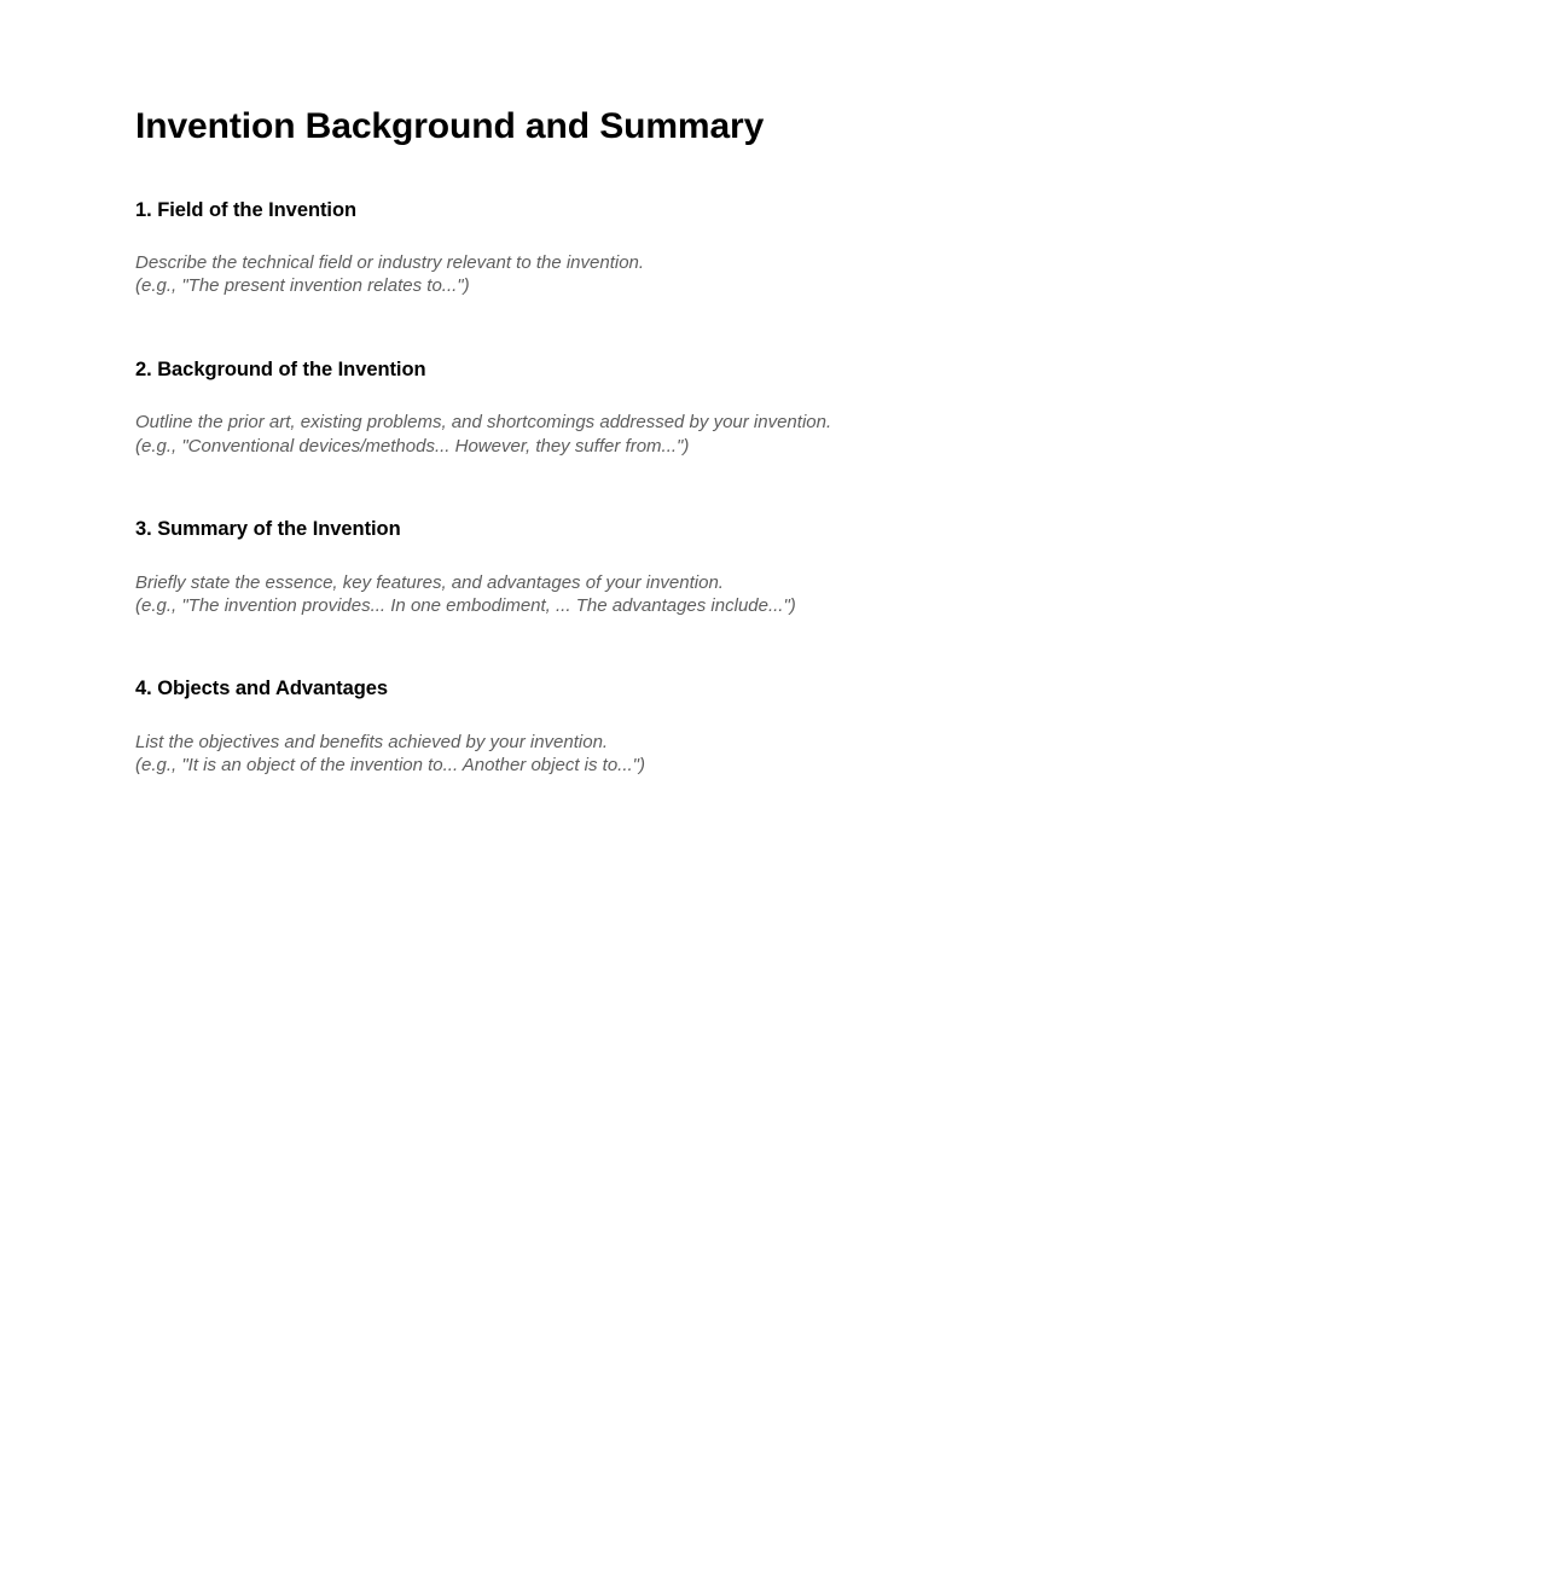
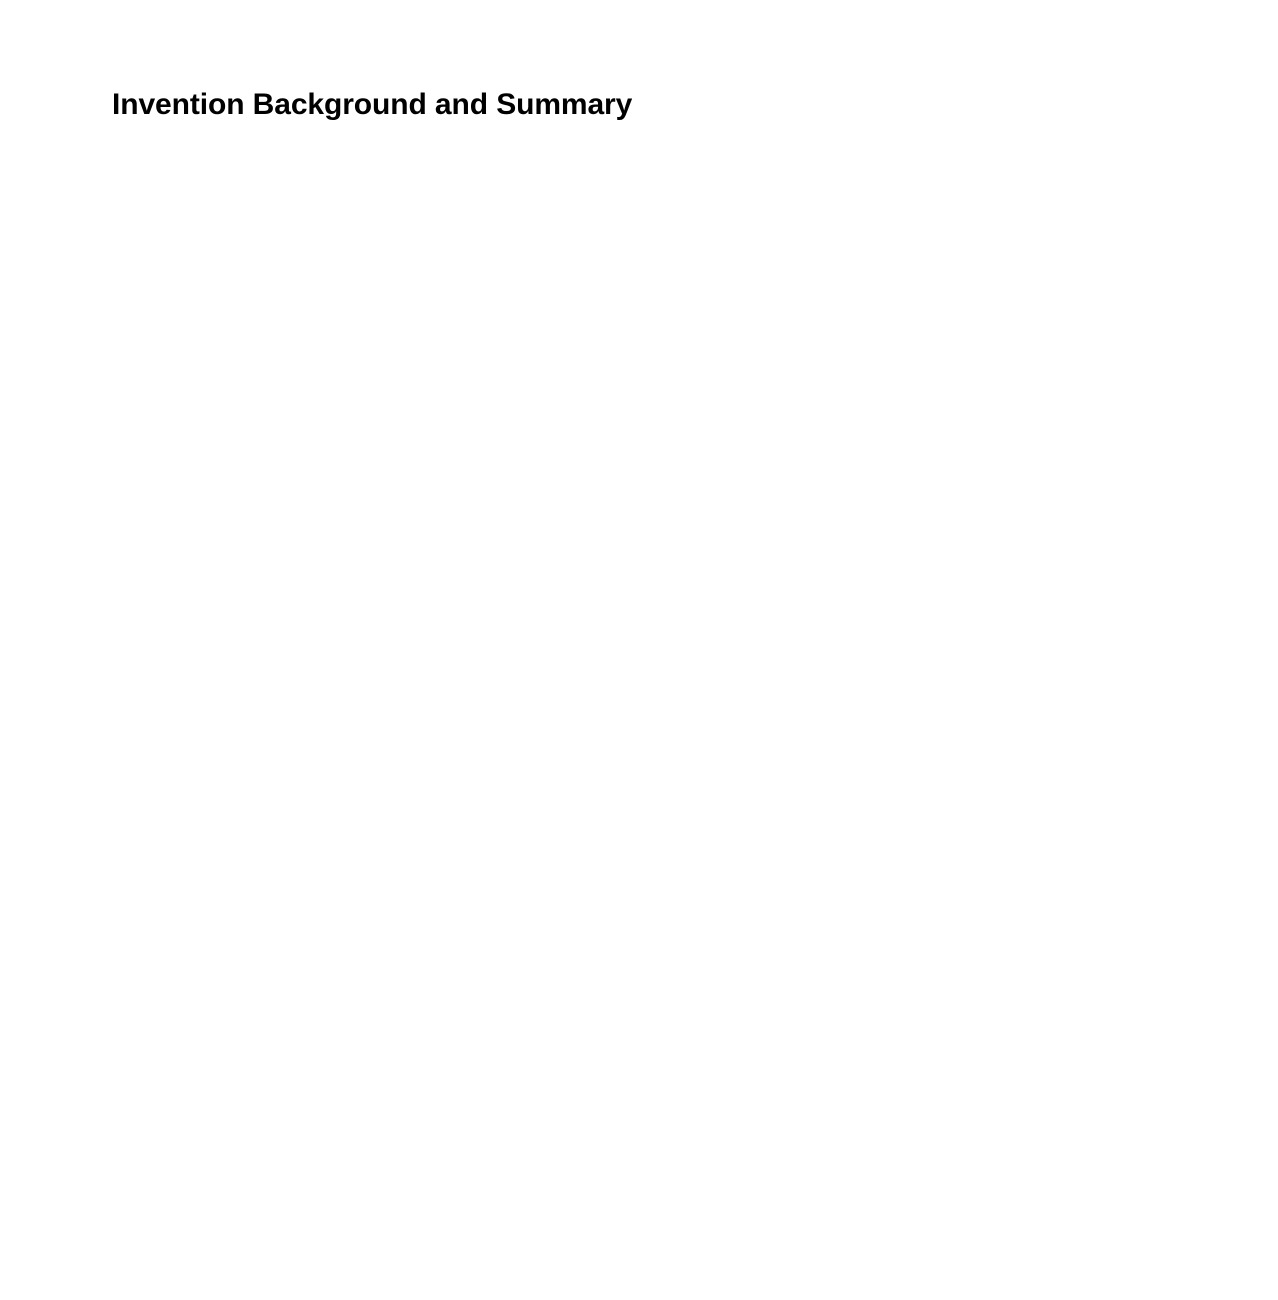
  Invention Background and Summary
- 1. Field of the Invention
- Describe the technical field or industry relevant to the invention.
- (e.g., "The present invention relates to...")
- 2. Background of the Invention
- Outline the prior art, existing problems, and shortcomings addressed by your invention.
- (e.g., "Conventional devices/methods... However, they suffer from...")
- 3. Summary of the Invention
- Briefly state the essence, key features, and advantages of your invention.
- (e.g., "The invention provides... In one embodiment, ... The advantages include...")
- 4. Objects and Advantages
- List the objectives and benefits achieved by your invention.
- (e.g., "It is an object of the invention to... Another object is to...")
